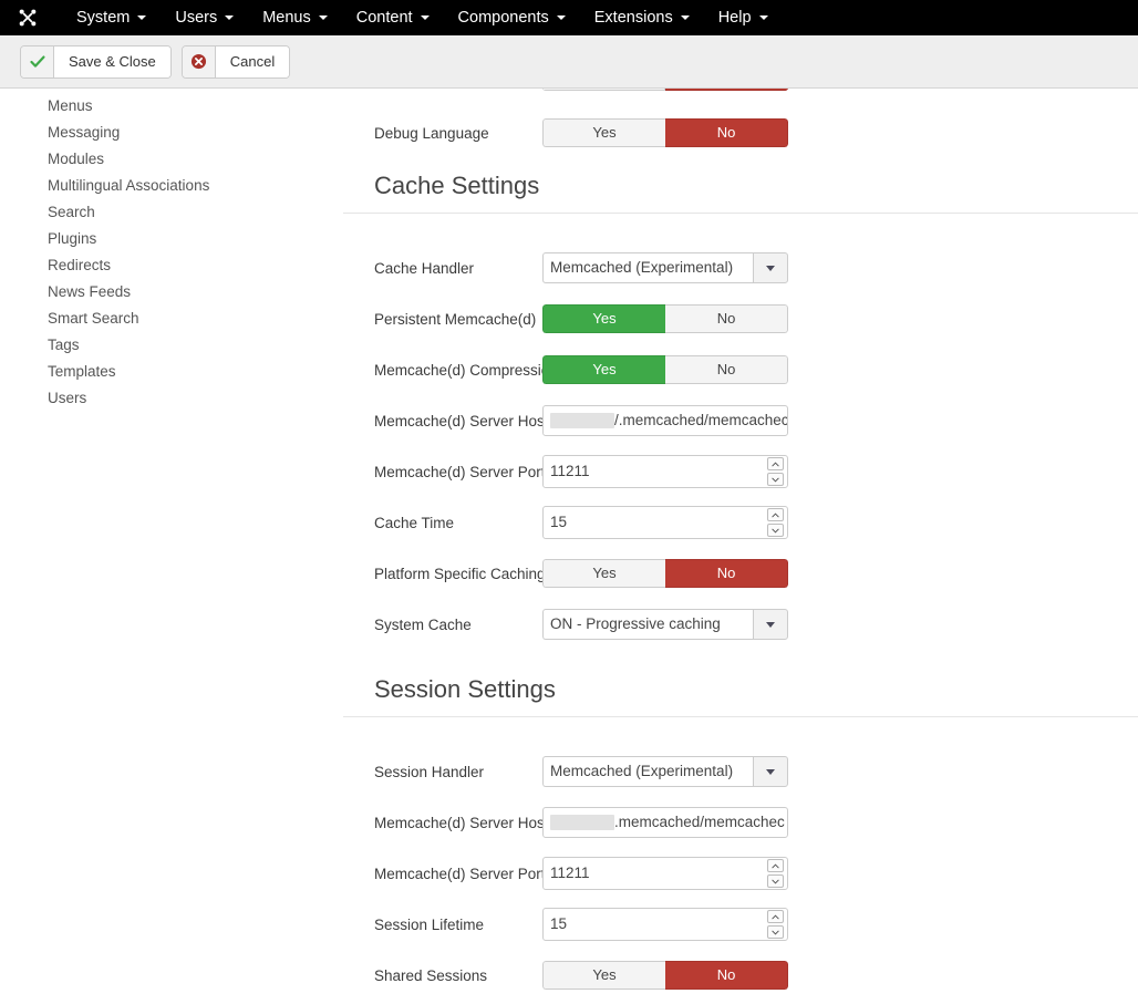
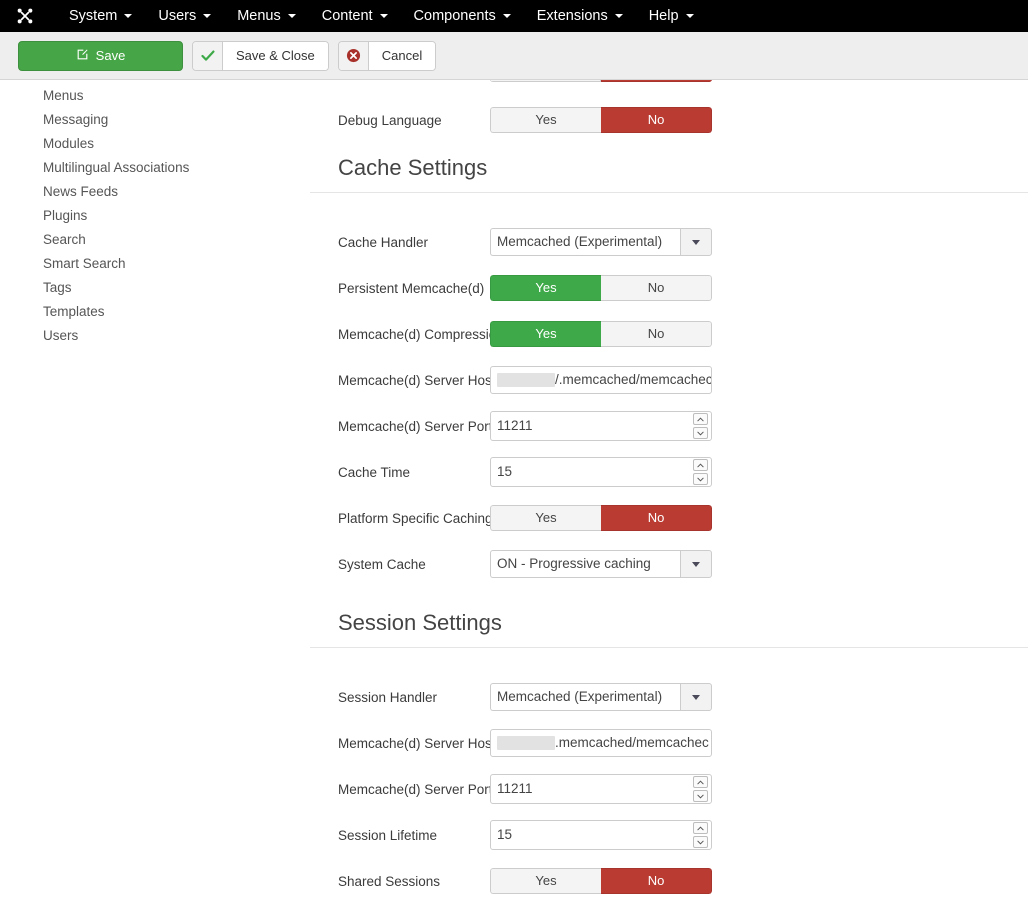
  System
  Users
  Menus
  Content
  Components
  Extensions
  Help
+ Save
  Save & Close
  Cancel
  Menus
  Messaging
  Modules
  Multilingual Associations
- Search
+ News Feeds
  Plugins
- Redirects
- News Feeds
+ Search
  Smart Search
  Tags
  Templates
  Users
  Debug Language
  Yes
  No
  Cache Settings
  Cache Handler
  Memcached (Experimental)
  Persistent Memcache(d)
  Yes
  No
  Memcache(d) Compressi
  Yes
  No
  Memcache(d) Server Hos
  /.memcached/memcachec
  Memcache(d) Server Por
  11211
  Cache Time
  15
  Platform Specific Caching
  Yes
  No
  System Cache
  ON - Progressive caching
  Session Settings
  Session Handler
  Memcached (Experimental)
  Memcache(d) Server Hos
  .memcached/memcachec
  Memcache(d) Server Por
  11211
  Session Lifetime
  15
  Shared Sessions
  Yes
  No
